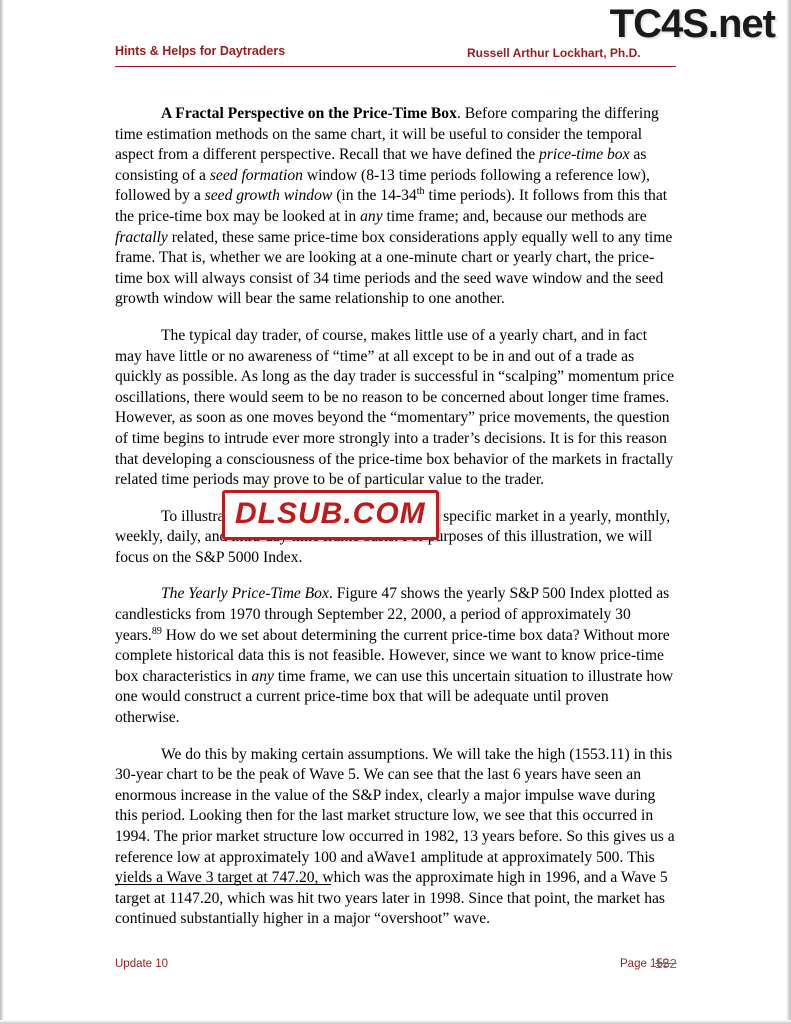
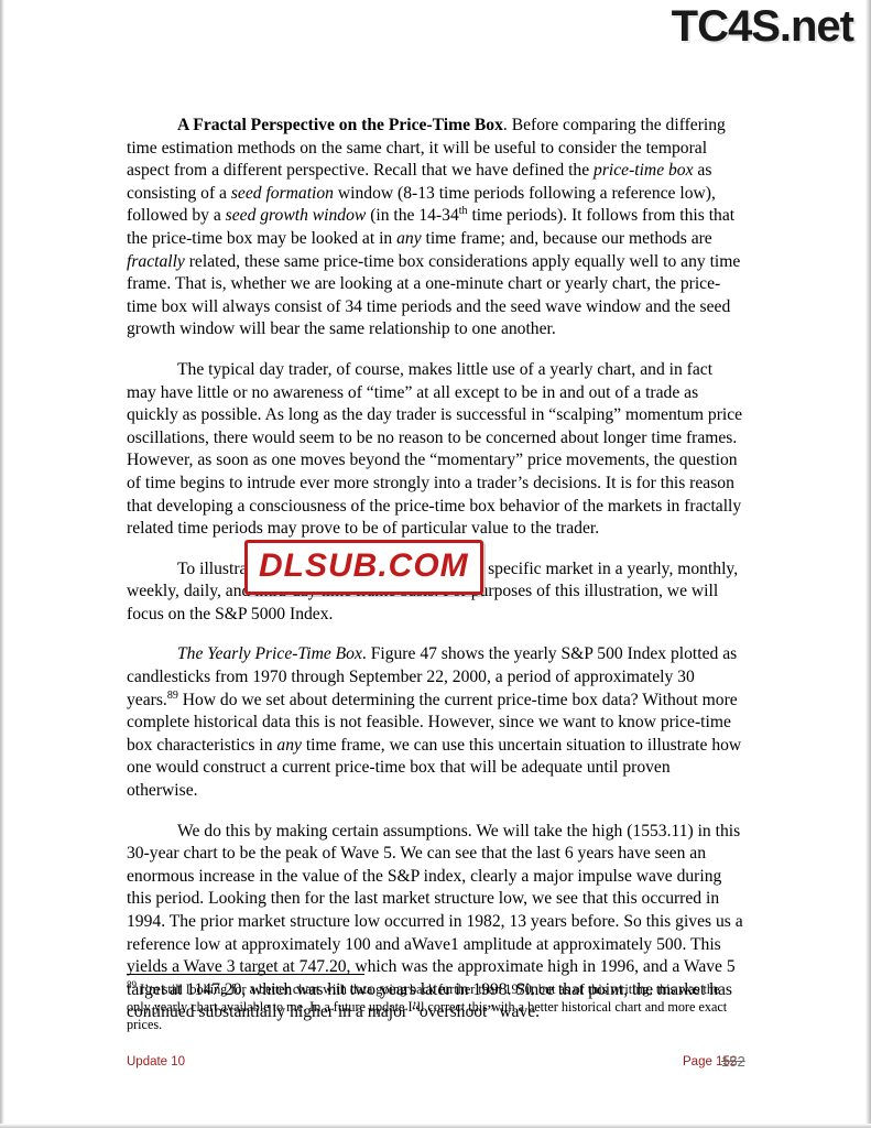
  TC4S.net
- Hints & Helps for Daytraders
- Russell Arthur Lockhart, Ph.D.
  A Fractal Perspective on the Price-Time Box. Before comparing the differing time estimation methods on the same chart, it will be useful to consider the temporal aspect from a different perspective. Recall that we have defined the price-time box as consisting of a seed formation window (8-13 time periods following a reference low), followed by a seed growth window (in the 14-34th time periods). It follows from this that the price-time box may be looked at in any time frame; and, because our methods are fractally related, these same price-time box considerations apply equally well to any time frame. That is, whether we are looking at a one-minute chart or yearly chart, the price-time box will always consist of 34 time periods and the seed wave window and the seed growth window will bear the same relationship to one another.
  The typical day trader, of course, makes little use of a yearly chart, and in fact may have little or no awareness of “time” at all except to be in and out of a trade as quickly as possible. As long as the day trader is successful in “scalping” momentum price oscillations, there would seem to be no reason to be concerned about longer time frames. However, as soon as one moves beyond the “momentary” price movements, the question of time begins to intrude ever more strongly into a trader’s decisions. It is for this reason that developing a consciousness of the price-time box behavior of the markets in fractally related time periods may prove to be of particular value to the trader.
  The Yearly Price-Time Box. Figure 47 shows the yearly S&P 500 Index plotted as candlesticks from 1970 through September 22, 2000, a period of approximately 30 years.89 How do we set about determining the current price-time box data? Without more complete historical data this is not feasible. However, since we want to know price-time box characteristics in any time frame, we can use this uncertain situation to illustrate how one would construct a current price-time box that will be adequate until proven otherwise.
  We do this by making certain assumptions. We will take the high (1553.11) in this 30-year chart to be the peak of Wave 5. We can see that the last 6 years have seen an enormous increase in the value of the S&P index, clearly a major impulse wave during this period. Looking then for the last market structure low, we see that this occurred in 1994. The prior market structure low occurred in 1982, 13 years before. So this gives us a reference low at approximately 100 and aWave1 amplitude at approximately 500. This yields a Wave 3 target at 747.20, which was the approximate high in 1996, and a Wave 5 target at 1147.20, which was hit two years later in 1998. Since that point, the market has continued substantially higher in a major “overshoot” wave.
  DLSUB.COM
+ 89 I’m still looking for a better chart with data going back further than 1970, but as of this writing, this was the only yearly chart available to me. In a future update I’ll correct this with a better historical chart and more exact prices.
  Update 10
  Page 152
  152
